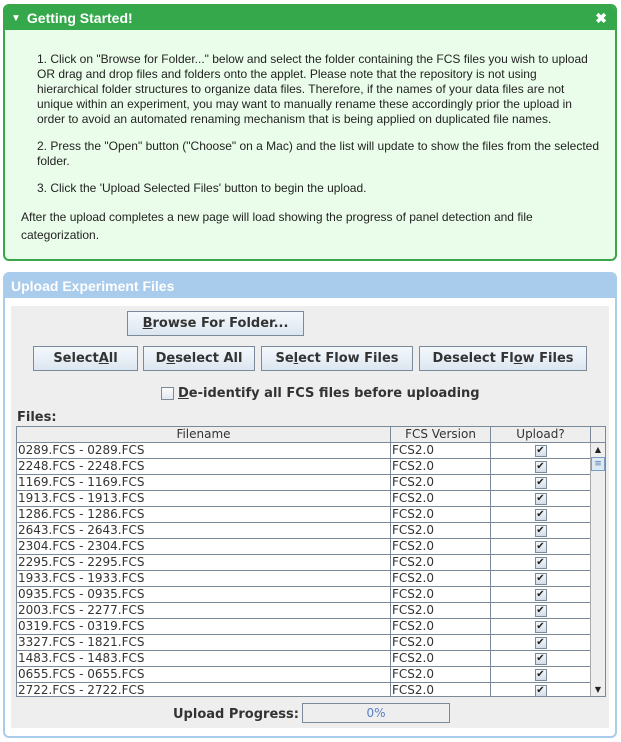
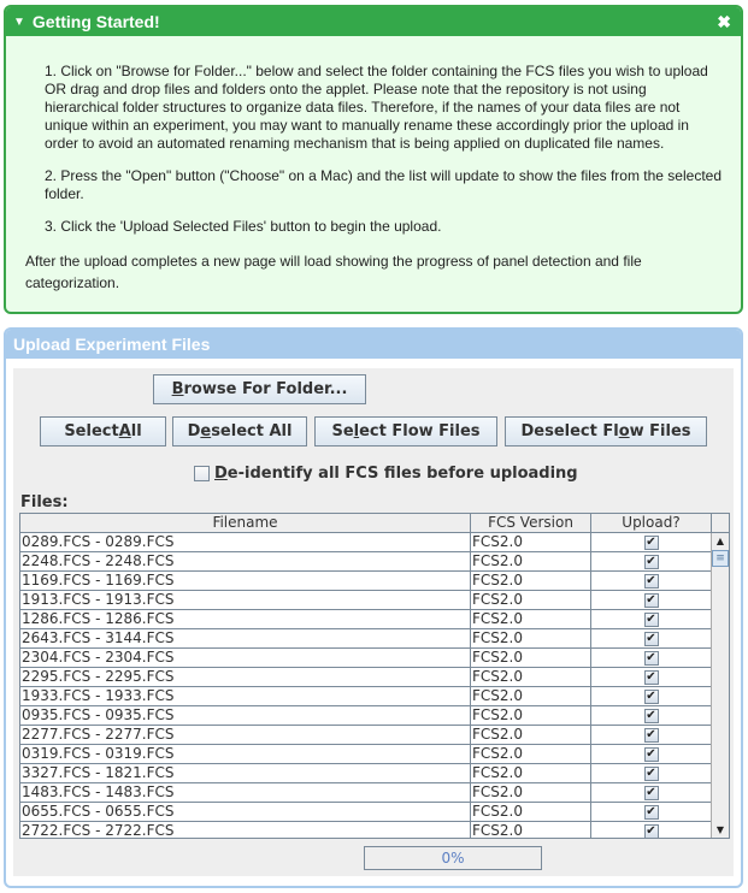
  ▼
  Getting Started!
  ✖
  1. Click on "Browse for Folder..." below and select the folder containing the FCS files you wish to upload OR drag and drop files and folders onto the applet. Please note that the repository is not using hierarchical folder structures to organize data files. Therefore, if the names of your data files are not unique within an experiment, you may want to manually rename these accordingly prior the upload in order to avoid an automated renaming mechanism that is being applied on duplicated file names.
  2. Press the "Open" button ("Choose" on a Mac) and the list will update to show the files from the selected folder.
  3. Click the 'Upload Selected Files' button to begin the upload.
  After the upload completes a new page will load showing the progress of panel detection and file categorization.
  Upload Experiment Files
  B
  rowse For Folder...
  Select
  A
  ll
  D
  e
  select All
  Se
  l
  ect Flow Files
  Deselect Fl
  o
  w Files
  D
  e-identify all FCS files before uploading
  Files:
  Filename
  FCS Version
  Upload?
  0289.FCS - 0289.FCS
  FCS2.0
  ✔
  2248.FCS - 2248.FCS
  FCS2.0
  ✔
  1169.FCS - 1169.FCS
  FCS2.0
  ✔
  1913.FCS - 1913.FCS
  FCS2.0
  ✔
  1286.FCS - 1286.FCS
  FCS2.0
  ✔
- 2643.FCS - 2643.FCS
+ 2643.FCS - 3144.FCS
  FCS2.0
  ✔
  2304.FCS - 2304.FCS
  FCS2.0
  ✔
  2295.FCS - 2295.FCS
  FCS2.0
  ✔
  1933.FCS - 1933.FCS
  FCS2.0
  ✔
  0935.FCS - 0935.FCS
  FCS2.0
  ✔
- 2003.FCS - 2277.FCS
+ 2277.FCS - 2277.FCS
  FCS2.0
  ✔
  0319.FCS - 0319.FCS
  FCS2.0
  ✔
  3327.FCS - 1821.FCS
  FCS2.0
  ✔
  1483.FCS - 1483.FCS
  FCS2.0
  ✔
  0655.FCS - 0655.FCS
  FCS2.0
  ✔
  2722.FCS - 2722.FCS
  FCS2.0
  ✔
  ▲
  ≡
  ▼
- Upload Progress:
  0%
